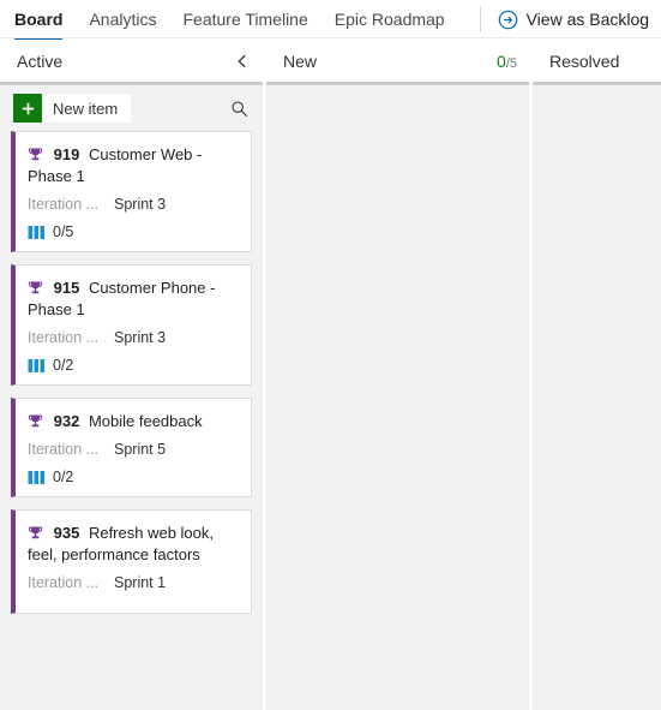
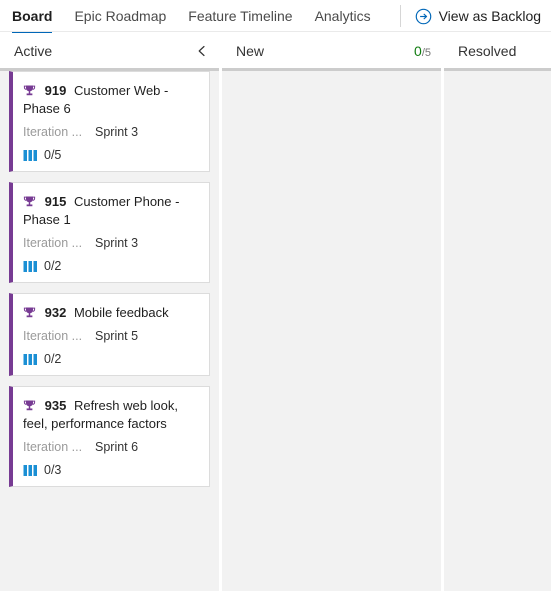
  Board
- Analytics
+ Epic Roadmap
  Feature Timeline
- Epic Roadmap
+ Analytics
  View as Backlog
  Active
- New item
- 919 Customer Web - Phase 1
+ 919 Customer Web - Phase 6
  Iteration ...
  Sprint 3
  0/5
  915 Customer Phone - Phase 1
  Iteration ...
  Sprint 3
  0/2
  932 Mobile feedback
  Iteration ...
  Sprint 5
  0/2
  935 Refresh web look, feel, performance factors
  Iteration ...
- Sprint 1
+ Sprint 6
+ 0/3
  New
  0/5
  Resolved
